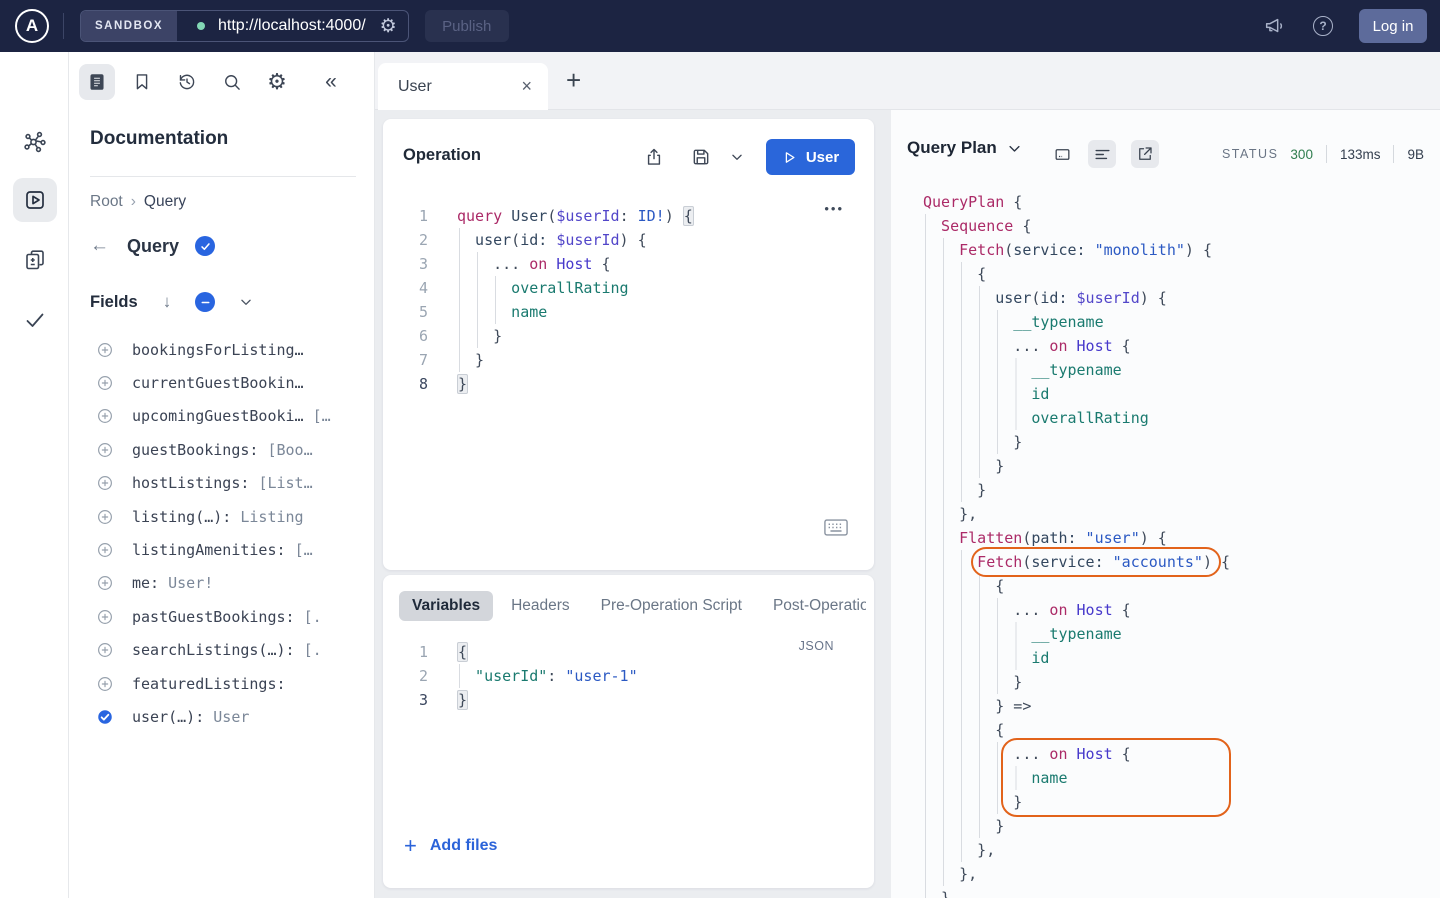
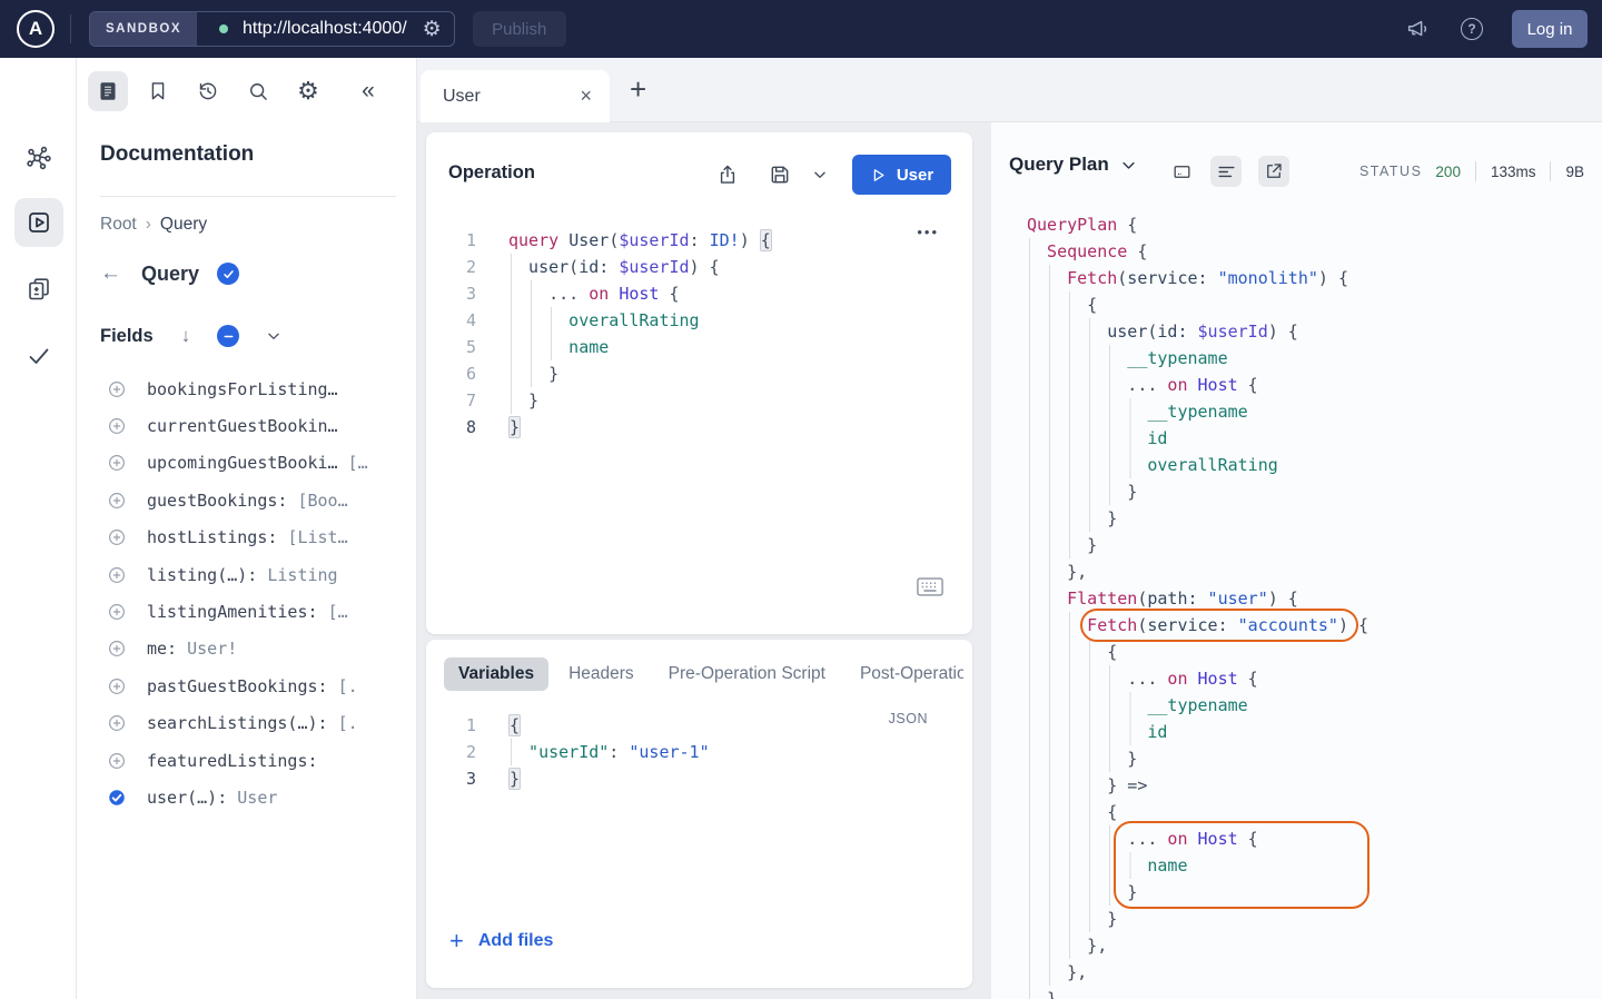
  A
  SANDBOX
  http://localhost:4000/
  ⚙
  Publish
  ?
  Log in
  ⚙
  «
  Documentation
  Root › Query
  ←
  Query
  Fields
  ↓
  bookingsForListing…
  currentGuestBookin…
  upcomingGuestBooki… […
  guestBookings: [Boo…
  hostListings: [List…
  listing(…): Listing
  listingAmenities: […
  me: User!
  pastGuestBookings: [.
  searchListings(…): [.
  featuredListings:
  user(…): User
  User
  ×
  +
  Operation
  User
  •••
  1
  query User($userId: ID!) {
  2
  user(id: $userId) {
  3
  ... on Host {
  4
  overallRating
  5
  name
  6
  }
  7
  }
  8
  }
  Variables
  Headers
  Pre-Operation Script
  JSON
  1
  {
  2
  "userId": "user-1"
  3
  }
  +
  Add files
  Query Plan
  STATUS
- 300
+ 200
  133ms
  9B
  QueryPlan {
  Sequence {
  Fetch(service: "monolith") {
  {
  user(id: $userId) {
  __typename
  ... on Host {
  __typename
  id
  overallRating
  }
  }
  }
  },
  Flatten(path: "user") {
  Fetch(service: "accounts") {
  {
  ... on Host {
  __typename
  id
  }
  } =>
  {
  ... on Host {
  name
  }
  }
  },
  },
